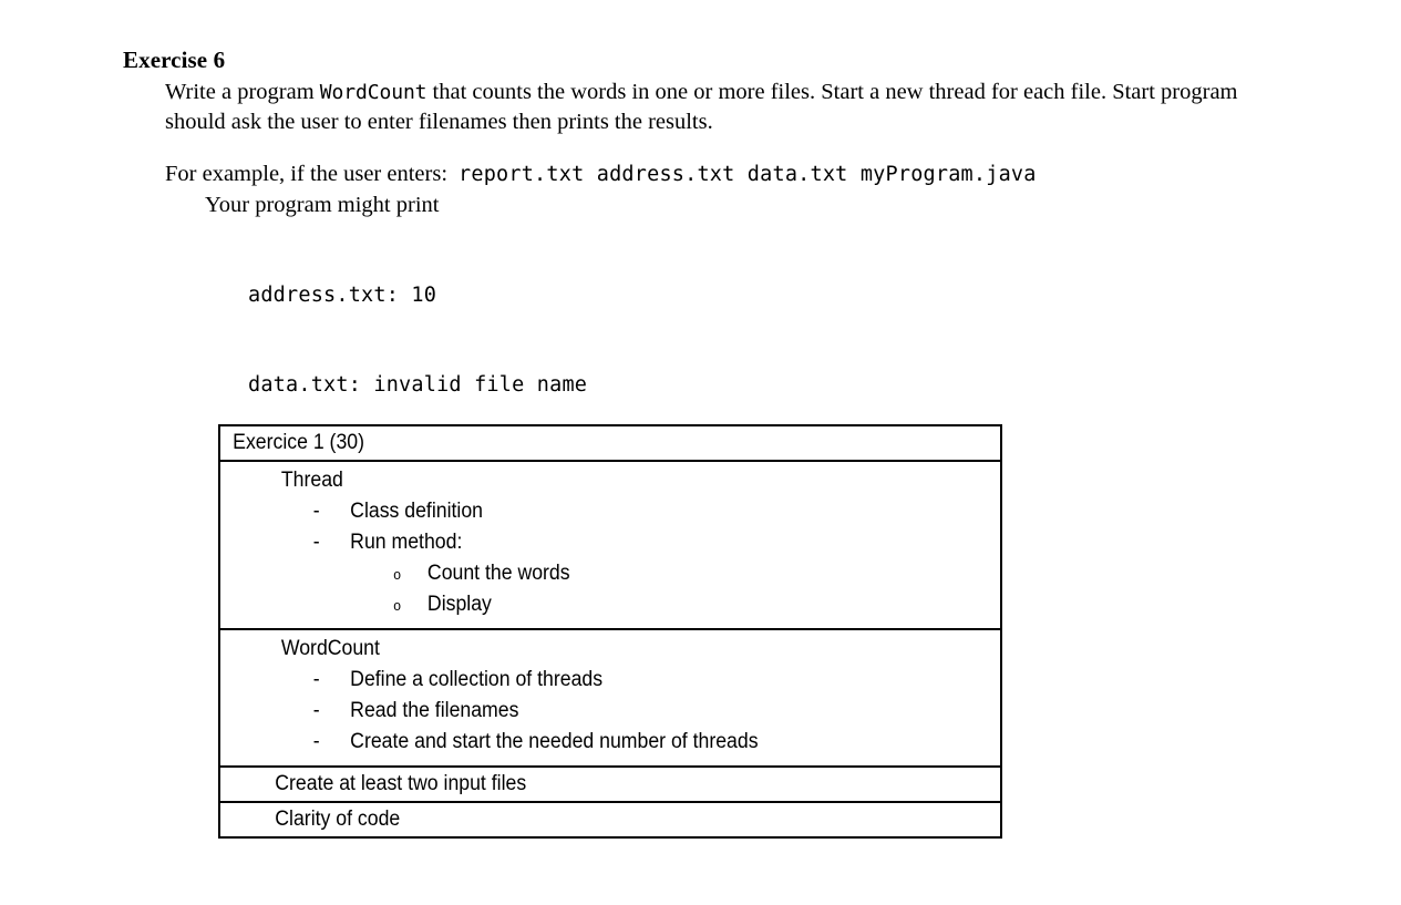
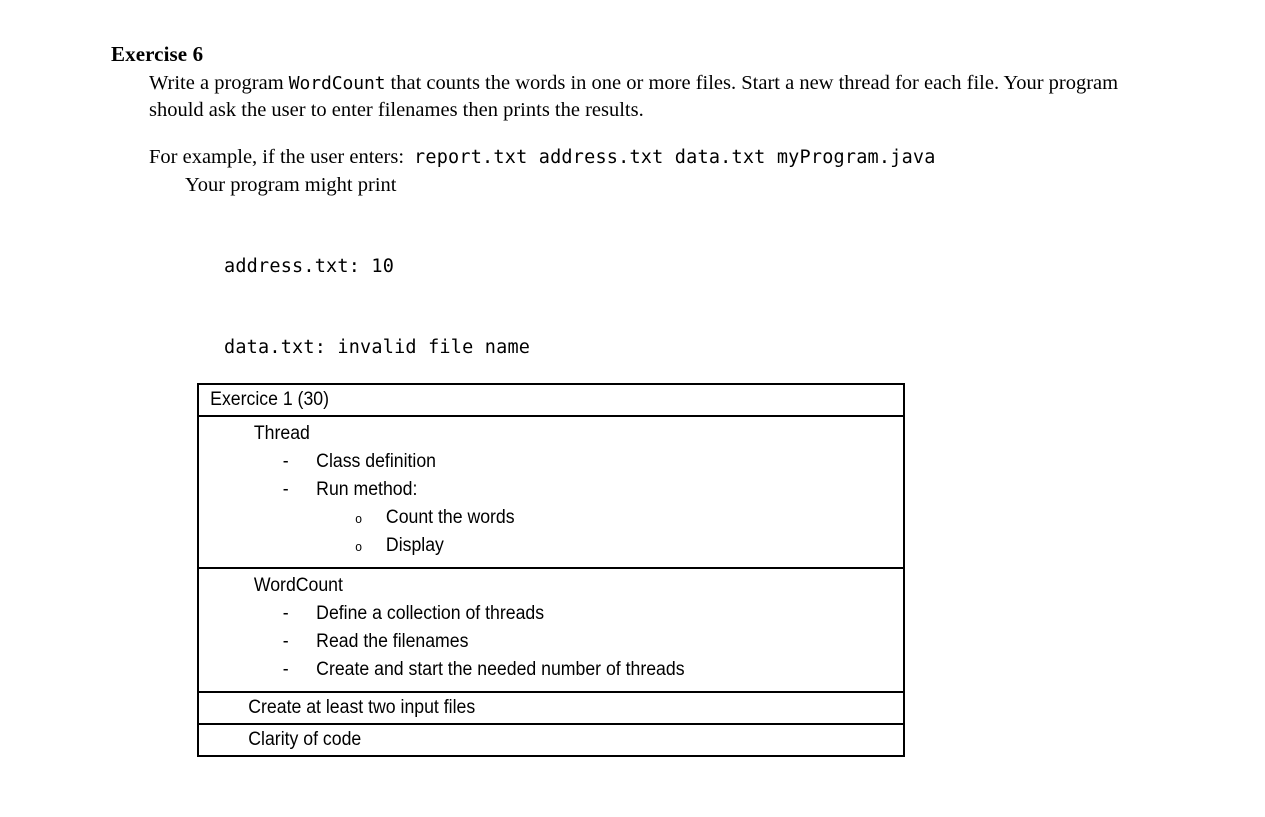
  Exercise 6
- Write a program WordCount that counts the words in one or more files. Start a new thread for each file. Start program should ask the user to enter filenames then prints the results.
+ Write a program WordCount that counts the words in one or more files. Start a new thread for each file. Your program should ask the user to enter filenames then prints the results.
  For example, if the user enters: report.txt address.txt data.txt myProgram.java
  Your program might print
  address.txt: 10
  data.txt: invalid file name
  Exercice 1 (30)
  Thread
  -
  Class definition
  -
  Run method:
  o
  Count the words
  o
  Display
  WordCount
  -
  Define a collection of threads
  -
  Read the filenames
  -
  Create and start the needed number of threads
  Create at least two input files
  Clarity of code
